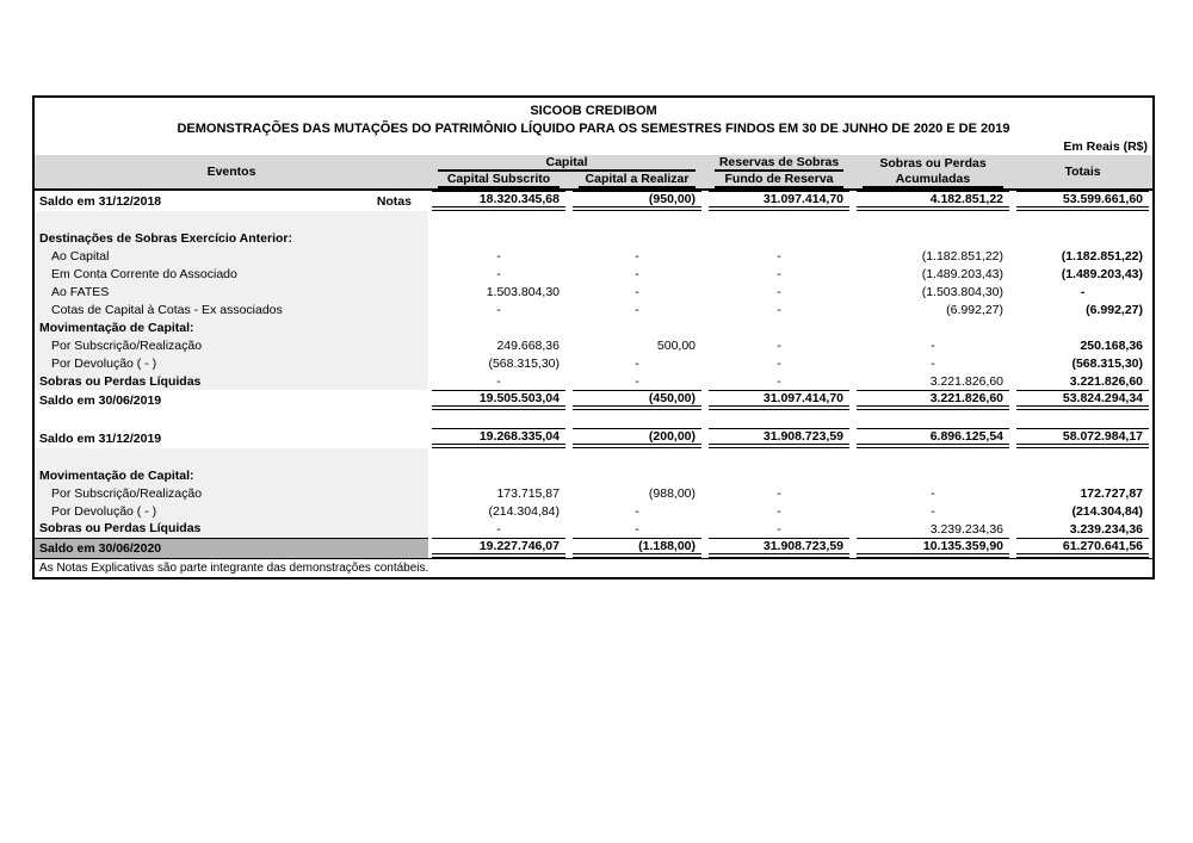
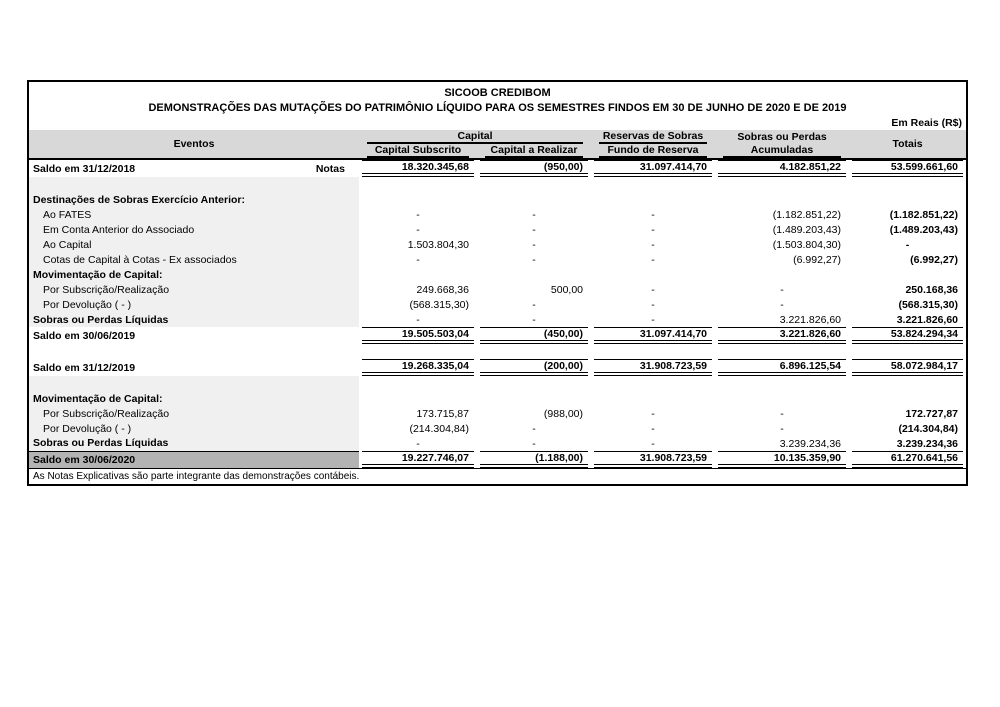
  SICOOB CREDIBOM
  DEMONSTRAÇÕES DAS MUTAÇÕES DO PATRIMÔNIO LÍQUIDO PARA OS SEMESTRES FINDOS EM 30 DE JUNHO DE 2020 E DE 2019
  Em Reais (R$)
  Eventos	Capital	Reservas de Sobras	Sobras ou Perdas	Totais
  Capital Subscrito	Capital a Realizar	Fundo de Reserva	Acumuladas
  Saldo em 31/12/2018 Notas	18.320.345,68	(950,00)	31.097.414,70	4.182.851,22	53.599.661,60
  Destinações de Sobras Exercício Anterior:
- Ao Capital	-	-	-	(1.182.851,22)	(1.182.851,22)
+ Ao FATES	-	-	-	(1.182.851,22)	(1.182.851,22)
- Em Conta Corrente do Associado	-	-	-	(1.489.203,43)	(1.489.203,43)
+ Em Conta Anterior do Associado	-	-	-	(1.489.203,43)	(1.489.203,43)
- Ao FATES	1.503.804,30	-	-	(1.503.804,30)	-
+ Ao Capital	1.503.804,30	-	-	(1.503.804,30)	-
  Cotas de Capital à Cotas - Ex associados	-	-	-	(6.992,27)	(6.992,27)
  Movimentação de Capital:
  Por Subscrição/Realização	249.668,36	500,00	-	-	250.168,36
  Por Devolução ( - )	(568.315,30)	-	-	-	(568.315,30)
  Sobras ou Perdas Líquidas	-	-	-	3.221.826,60	3.221.826,60
  Saldo em 30/06/2019	19.505.503,04	(450,00)	31.097.414,70	3.221.826,60	53.824.294,34
  Saldo em 31/12/2019	19.268.335,04	(200,00)	31.908.723,59	6.896.125,54	58.072.984,17
  Movimentação de Capital:
  Por Subscrição/Realização	173.715,87	(988,00)	-	-	172.727,87
  Por Devolução ( - )	(214.304,84)	-	-	-	(214.304,84)
  Sobras ou Perdas Líquidas	-	-	-	3.239.234,36	3.239.234,36
  Saldo em 30/06/2020	19.227.746,07	(1.188,00)	31.908.723,59	10.135.359,90	61.270.641,56
  As Notas Explicativas são parte integrante das demonstrações contábeis.
